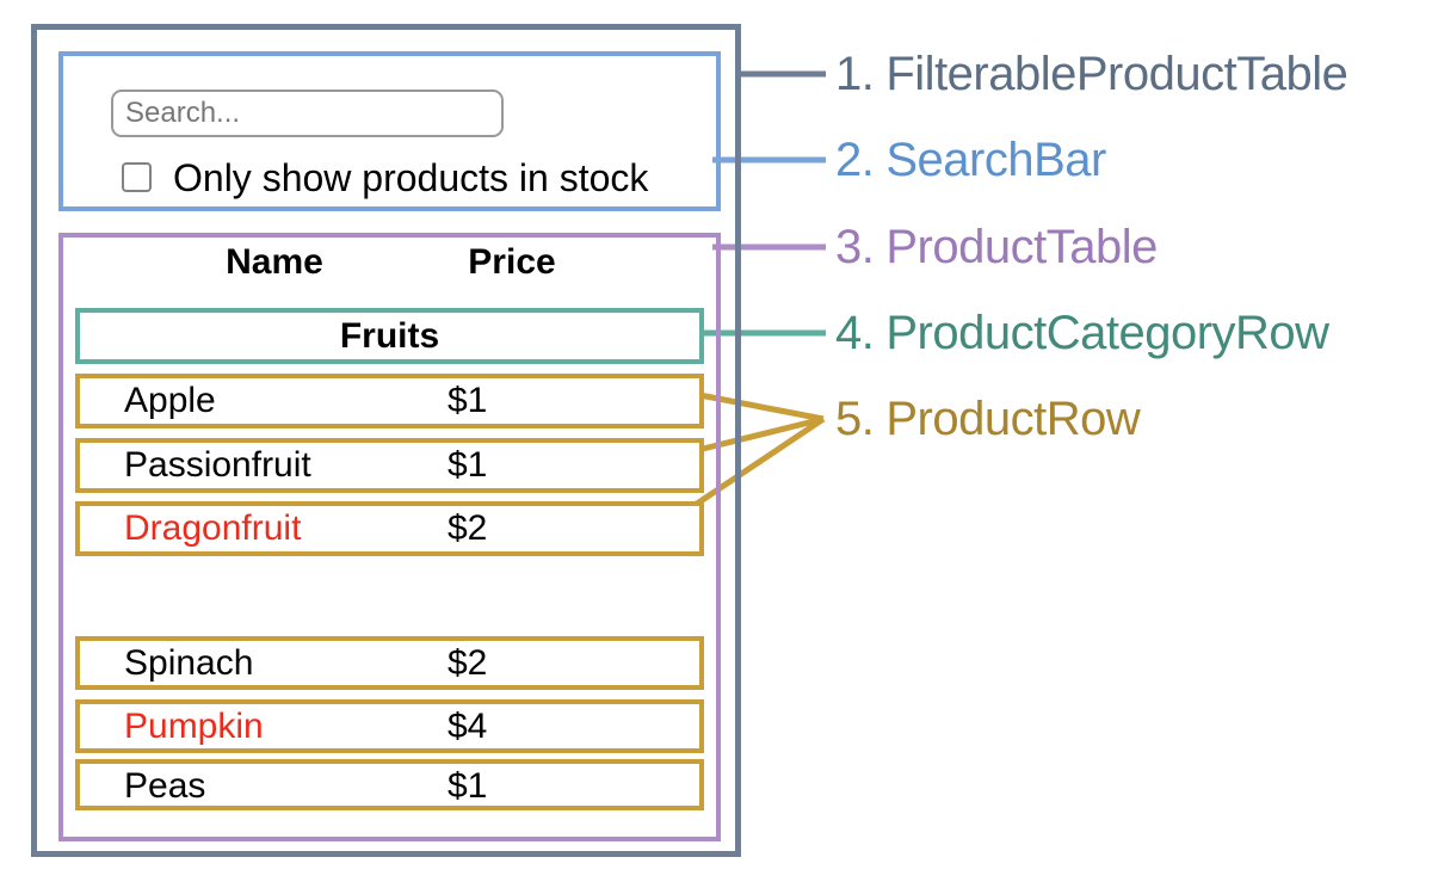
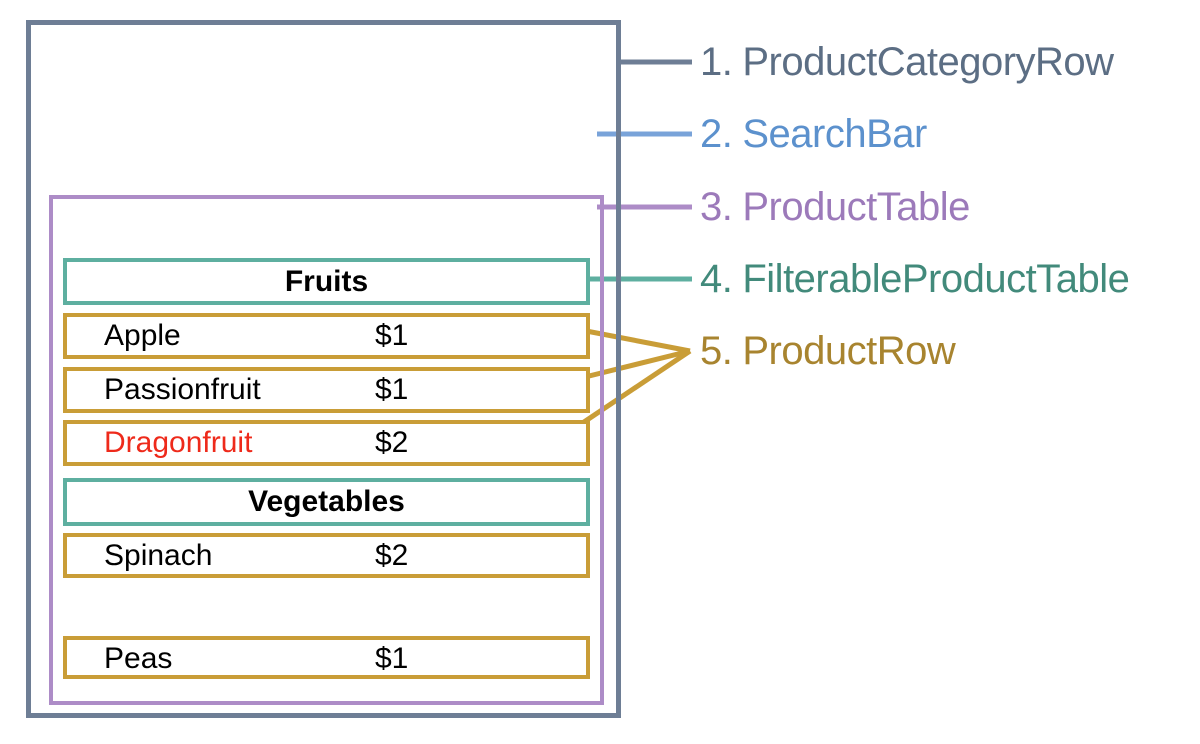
- Search...
- Only show products in stock
- Name
- Price
  Fruits
  Apple
  $1
  Passionfruit
  $1
  Dragonfruit
  $2
+ Vegetables
  Spinach
  $2
- Pumpkin
- $4
  Peas
  $1
- 1. FilterableProductTable
+ 1. ProductCategoryRow
  2. SearchBar
  3. ProductTable
- 4. ProductCategoryRow
+ 4. FilterableProductTable
  5. ProductRow
